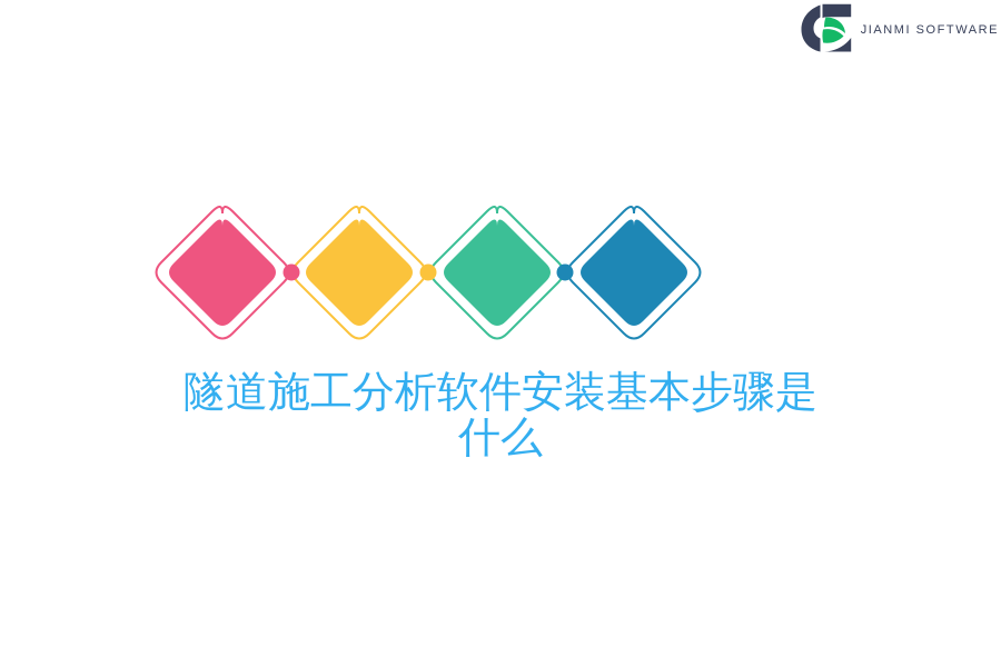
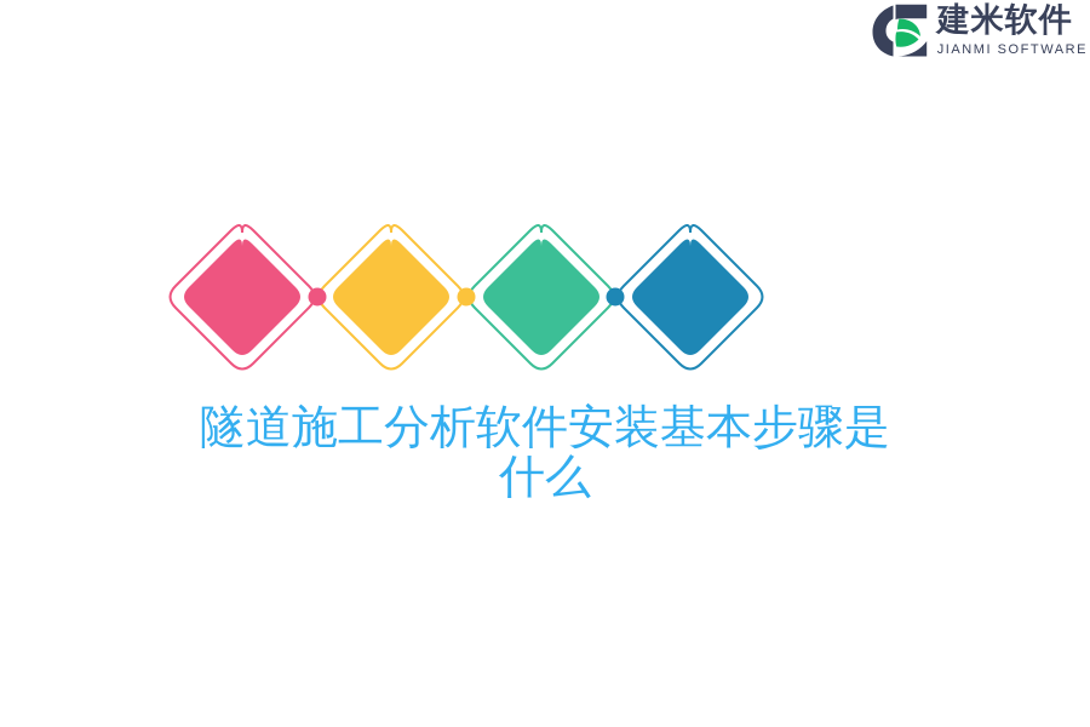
+ 建米软件
  JIANMI SOFTWARE
  隧道施工分析软件安装基本步骤是什么
